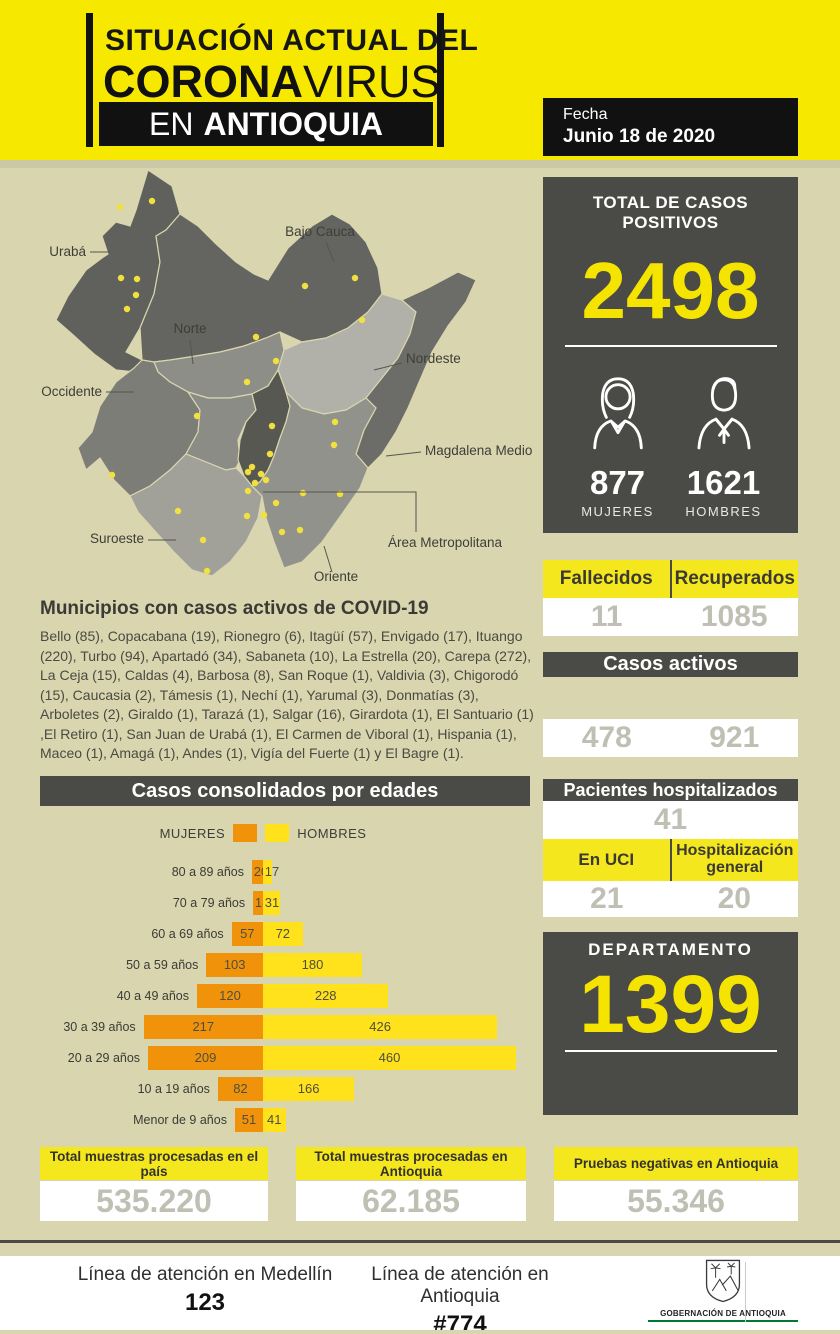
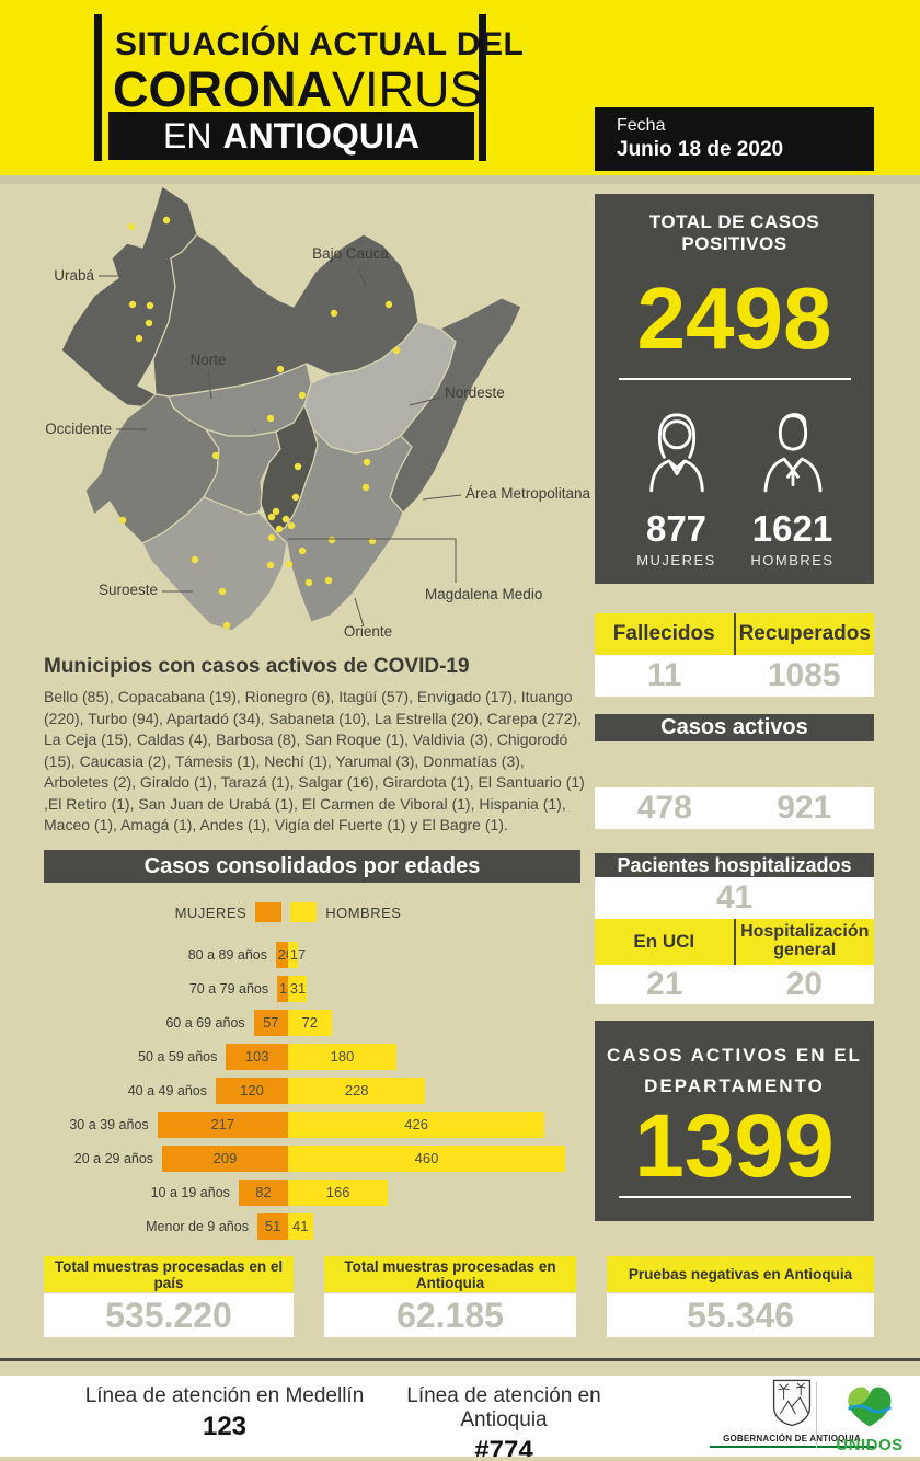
  SITUACIÓN ACTUAL DEL
  CORONAVIRUS
  EN
  ANTIOQUIA
  Fecha
  Junio 18 de 2020
  Urabá
  Bajo Cauca
  Norte
  Nordeste
  Occidente
- Magdalena Medio
+ Área Metropolitana
  Suroeste
  Oriente
- Área Metropolitana
+ Magdalena Medio
  TOTAL DE CASOS POSITIVOS
  2498
  877
  MUJERES
  1621
  HOMBRES
  Fallecidos
  Recuperados
  11
  1085
  Casos activos
  478
  921
  Pacientes hospitalizados
  41
  En UCI
  Hospitalización general
  21
  20
+ CASOS ACTIVOS EN EL
  DEPARTAMENTO
  1399
  Municipios con casos activos de COVID-19
  Bello (85), Copacabana (19), Rionegro (6), Itagüí (57), Envigado (17), Ituango (220), Turbo (94), Apartadó (34), Sabaneta (10), La Estrella (20), Carepa (272), La Ceja (15), Caldas (4), Barbosa (8), San Roque (1), Valdivia (3), Chigorodó (15), Caucasia (2), Támesis (1), Nechí (1), Yarumal (3), Donmatías (3), Arboletes (2), Giraldo (1), Tarazá (1), Salgar (16), Girardota (1), El Santuario (1) ,El Retiro (1), San Juan de Urabá (1), El Carmen de Viboral (1), Hispania (1), Maceo (1), Amagá (1), Andes (1), Vigía del Fuerte (1) y El Bagre (1).
  Casos consolidados por edades
  MUJERES
  HOMBRES
  80 a 89 años
  17
  70 a 79 años
  31
  60 a 69 años
  57
  72
  50 a 59 años
  103
  180
  40 a 49 años
  120
  228
  30 a 39 años
  217
  426
  20 a 29 años
  209
  460
  10 a 19 años
  82
  166
  Menor de 9 años
  51
  41
  Total muestras procesadas en el país
  535.220
  Total muestras procesadas en Antioquia
  62.185
  Pruebas negativas en Antioquia
  55.346
  Línea de atención en Medellín
  123
  Línea de atención en Antioquia
  #774
  GOBERNACIÓN DE ANTIOQUIA
+ UNIDOS
